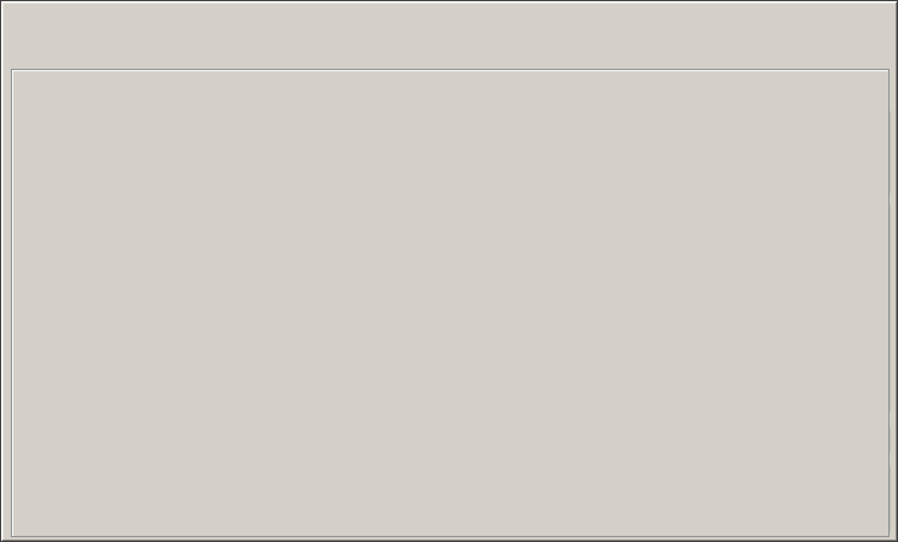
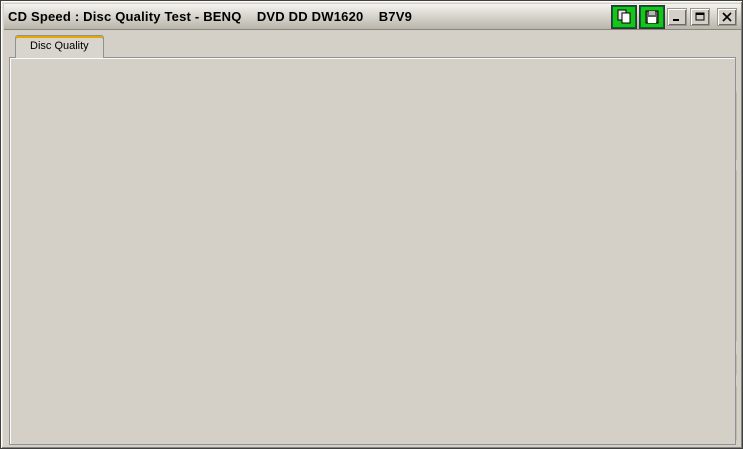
+ CD Speed : Disc Quality Test - BENQ DVD DD DW1620 B7V9
+ Disc Quality
